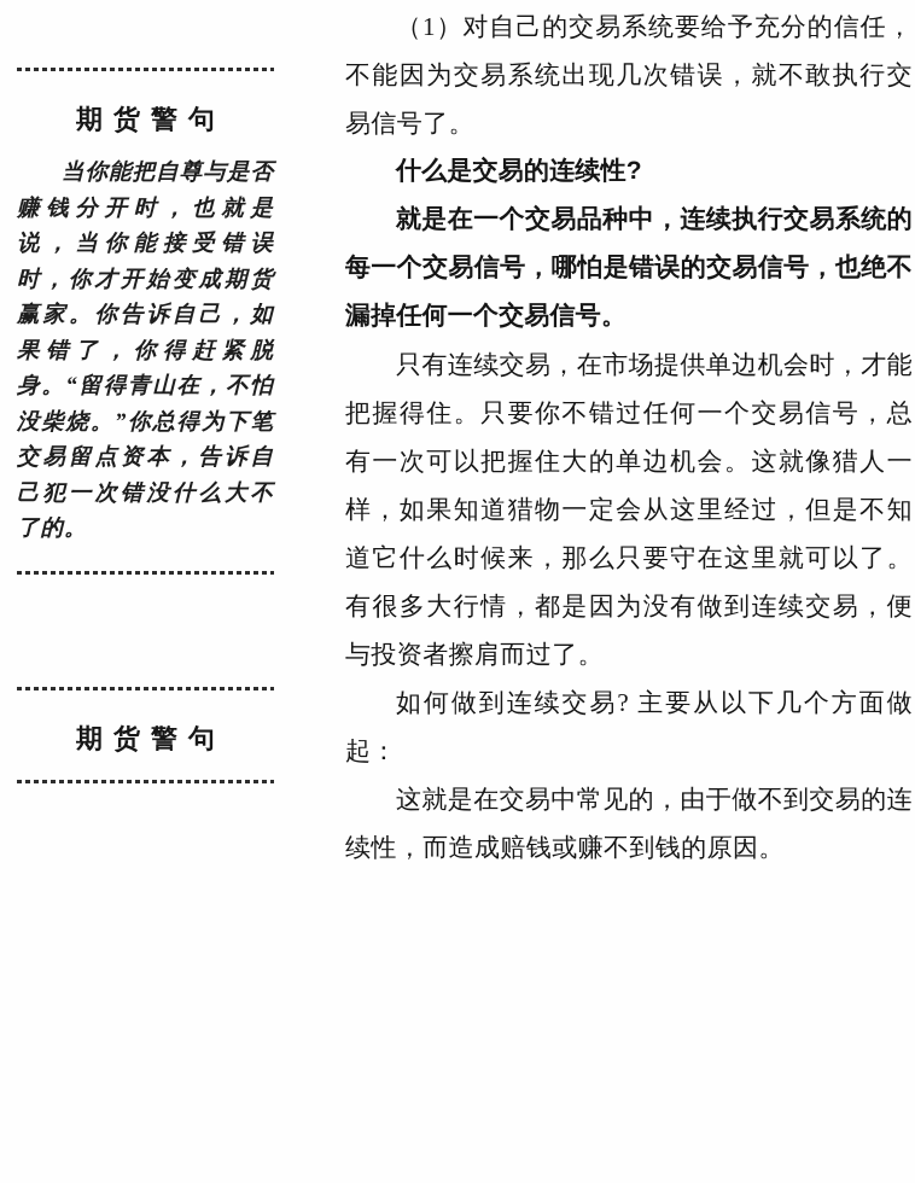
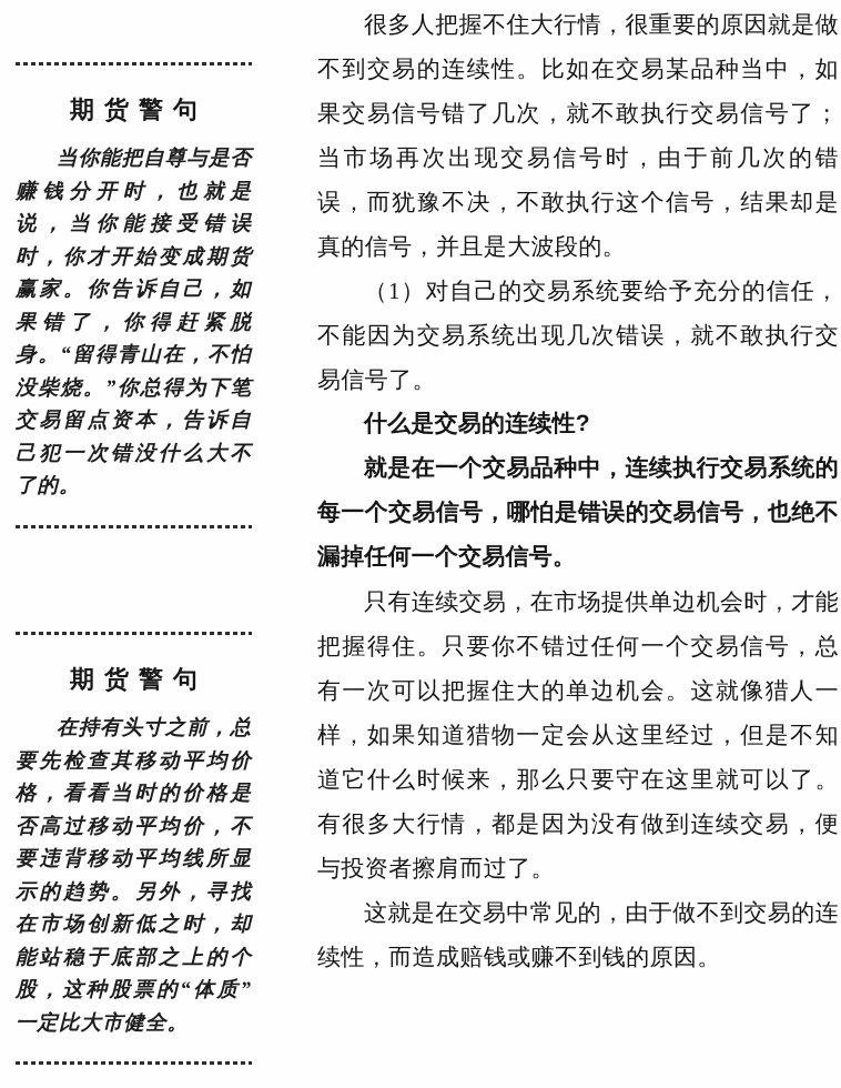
  期货警句
  当你能把自尊与是否赚钱分开时，也就是说，当你能接受错误时，你才开始变成期货赢家。你告诉自己，如果错了，你得赶紧脱身。“留得青山在，不怕没柴烧。”你总得为下笔交易留点资本，告诉自己犯一次错没什么大不了的。
  期货警句
+ 在持有头寸之前，总要先检查其移动平均价格，看看当时的价格是否高过移动平均价，不要违背移动平均线所显示的趋势。另外，寻找在市场创新低之时，却能站稳于底部之上的个股，这种股票的“体质”一定比大市健全。
+ 很多人把握不住大行情，很重要的原因就是做不到交易的连续性。比如在交易某品种当中，如果交易信号错了几次，就不敢执行交易信号了；当市场再次出现交易信号时，由于前几次的错误，而犹豫不决，不敢执行这个信号，结果却是真的信号，并且是大波段的。
  （1）对自己的交易系统要给予充分的信任，不能因为交易系统出现几次错误，就不敢执行交易信号了。
  什么是交易的连续性?
  就是在一个交易品种中，连续执行交易系统的每一个交易信号，哪怕是错误的交易信号，也绝不漏掉任何一个交易信号。
  只有连续交易，在市场提供单边机会时，才能把握得住。只要你不错过任何一个交易信号，总有一次可以把握住大的单边机会。这就像猎人一样，如果知道猎物一定会从这里经过，但是不知道它什么时候来，那么只要守在这里就可以了。有很多大行情，都是因为没有做到连续交易，便与投资者擦肩而过了。
- 如何做到连续交易? 主要从以下几个方面做起：
  这就是在交易中常见的，由于做不到交易的连续性，而造成赔钱或赚不到钱的原因。
